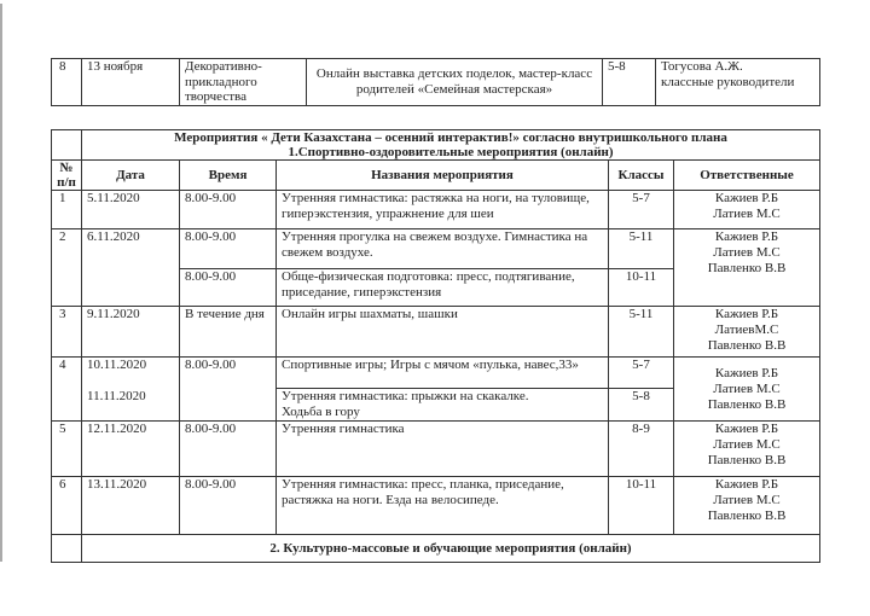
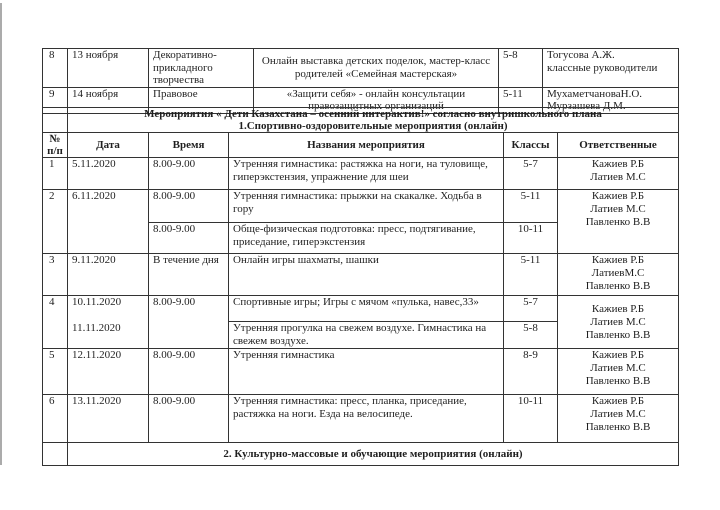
  8	13 ноября	Декоративно-прикладного творчества	Онлайн выставка детских поделок, мастер-класс родителей «Семейная мастерская»	5-8	Тогусова А.Ж. классные руководители
+ 9	14 ноября	Правовое	«Защити себя» - онлайн консультации правозащитных организаций	5-11	МухаметчановаН.О. Мурзашева Д.М.
  	Мероприятия « Дети Казахстана – осенний интерактив!» согласно внутришкольного плана 1.Спортивно-оздоровительные мероприятия (онлайн)
  № п/п	Дата	Время	Названия мероприятия	Классы	Ответственные
  1	5.11.2020	8.00-9.00	Утренняя гимнастика: растяжка на ноги, на туловище, гиперэкстензия, упражнение для шеи	5-7	Кажиев Р.Б Латиев М.С
- 2	6.11.2020	8.00-9.00	Утренняя прогулка на свежем воздухе. Гимнастика на свежем воздухе.	5-11	Кажиев Р.Б Латиев М.С Павленко В.В
+ 2	6.11.2020	8.00-9.00	Утренняя гимнастика: прыжки на скакалке. Ходьба в гору	5-11	Кажиев Р.Б Латиев М.С Павленко В.В
  8.00-9.00	Обще-физическая подготовка: пресс, подтягивание, приседание, гиперэкстензия	10-11
  3	9.11.2020	В течение дня	Онлайн игры шахматы, шашки	5-11	Кажиев Р.Б ЛатиевМ.С Павленко В.В
  4	10.11.2020 11.11.2020	8.00-9.00	Спортивные игры; Игры с мячом «пулька, навес,33»	5-7	Кажиев Р.Б Латиев М.С Павленко В.В
- Утренняя гимнастика: прыжки на скакалке. Ходьба в гору	5-8
+ Утренняя прогулка на свежем воздухе. Гимнастика на свежем воздухе.	5-8
  5	12.11.2020	8.00-9.00	Утренняя гимнастика	8-9	Кажиев Р.Б Латиев М.С Павленко В.В
  6	13.11.2020	8.00-9.00	Утренняя гимнастика: пресс, планка, приседание, растяжка на ноги. Езда на велосипеде.	10-11	Кажиев Р.Б Латиев М.С Павленко В.В
  	2. Культурно-массовые и обучающие мероприятия (онлайн)
